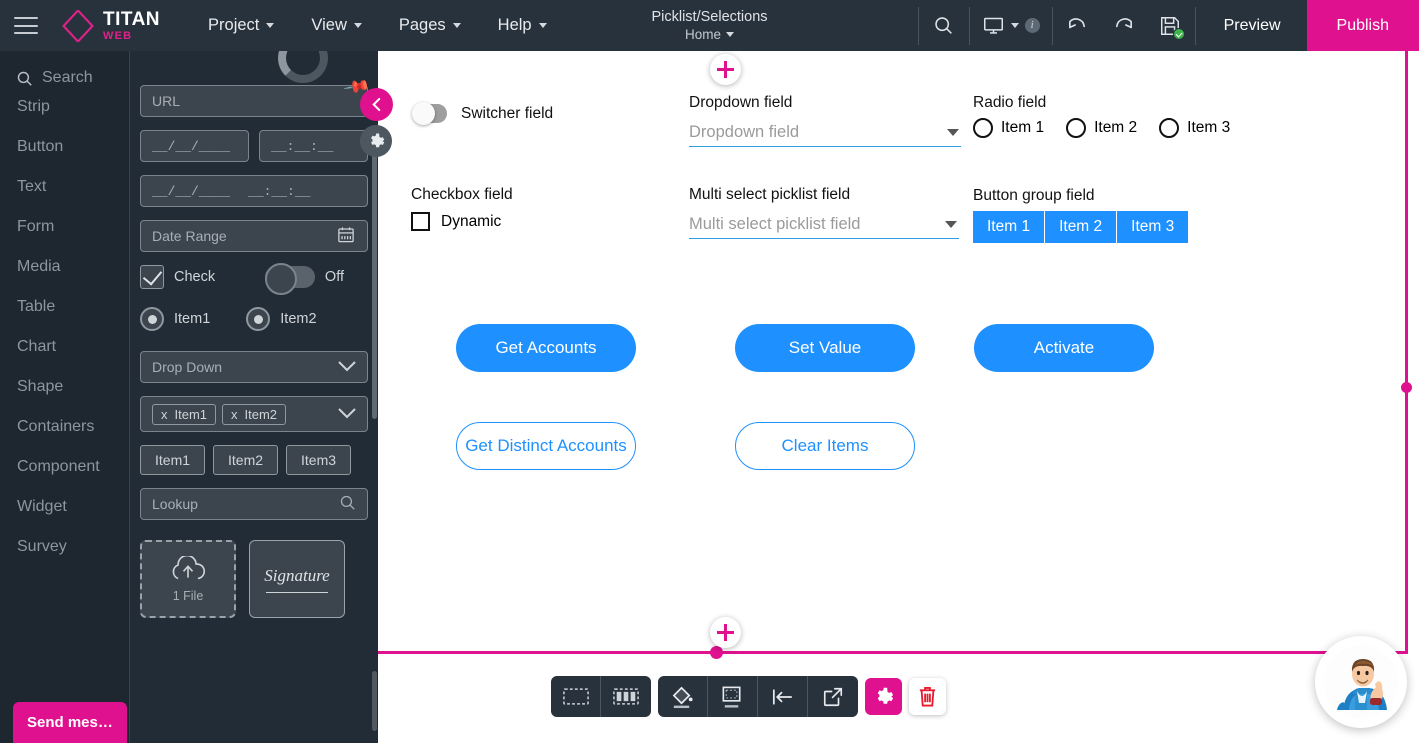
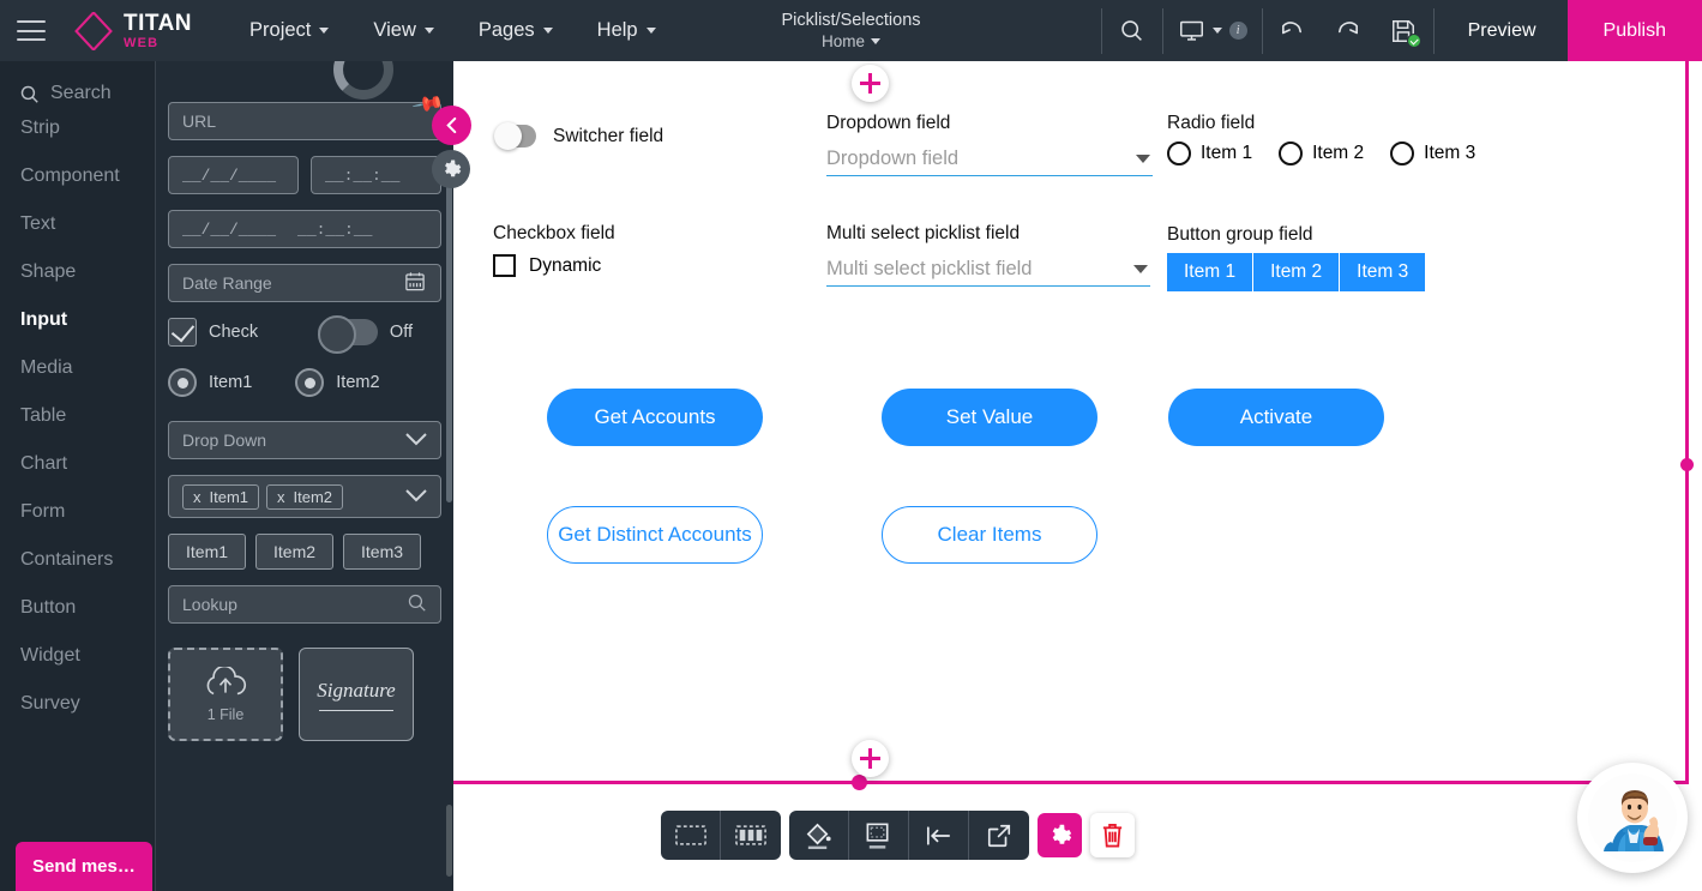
  TITAN
  WEB
  Project
  View
  Pages
  Help
  Picklist/Selections
  Home
  i
  Preview
  Publish
  Search
  Strip
- Button
+ Component
  Text
- Form
+ Shape
+ Input
  Media
  Table
  Chart
- Shape
+ Form
  Containers
- Component
+ Button
  Widget
  Survey
  Send mes…
  URL
  __/__/____
  __:__:__
  __/__/____
  __:__:__
  Date Range
  Check
  Off
  Item1
  Item2
  Drop Down
  x
  Item1
  x
  Item2
  Item1
  Item2
  Item3
  Lookup
  1 File
  Signature
  Switcher field
  Dropdown field
  Dropdown field
  Radio field
  Item 1
  Item 2
  Item 3
  Checkbox field
  Dynamic
  Multi select picklist field
  Multi select picklist field
  Button group field
  Item 1
  Item 2
  Item 3
  Get Accounts
  Set Value
  Activate
  Get Distinct Accounts
  Clear Items
